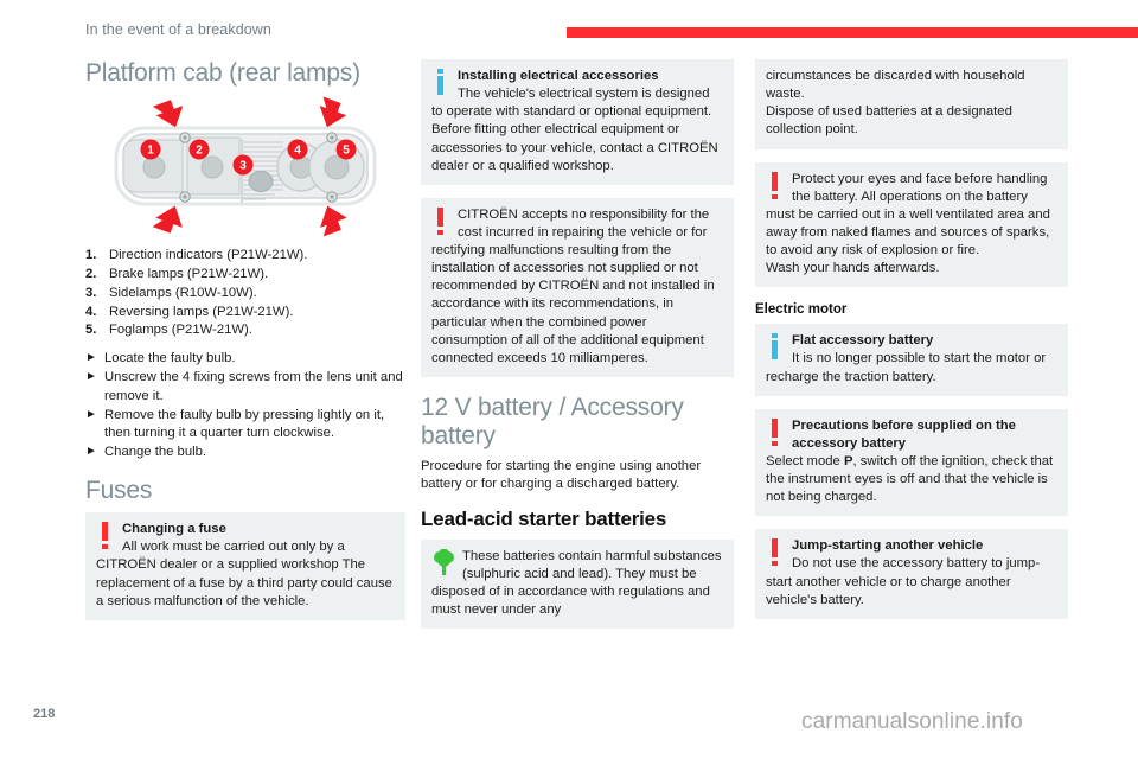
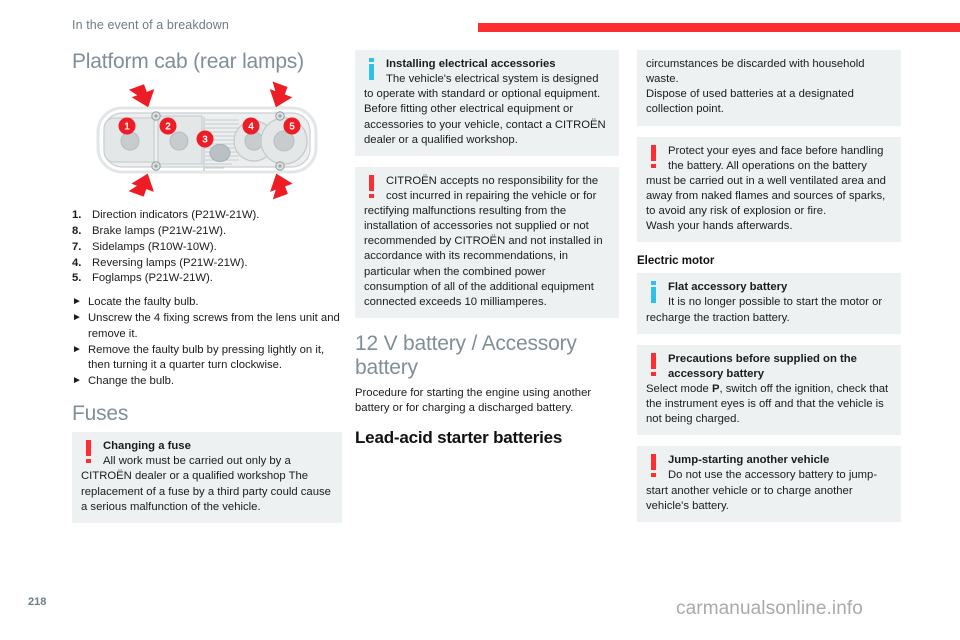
  In the event of a breakdown
  Platform cab (rear lamps)
  1
  2
  3
  4
  5
  1.
  Direction indicators (P21W-21W).
- 2.
+ 8.
  Brake lamps (P21W-21W).
- 3.
+ 7.
  Sidelamps (R10W-10W).
  4.
  Reversing lamps (P21W-21W).
  5.
  Foglamps (P21W-21W).
  ►
  Locate the faulty bulb.
  ►
  Unscrew the 4 fixing screws from the lens unit and remove it.
  ►
  Remove the faulty bulb by pressing lightly on it, then turning it a quarter turn clockwise.
  ►
  Change the bulb.
  Fuses
  Changing a fuse
- All work must be carried out only by a CITROËN dealer or a supplied workshop The replacement of a fuse by a third party could cause a serious malfunction of the vehicle.
+ All work must be carried out only by a CITROËN dealer or a qualified workshop The replacement of a fuse by a third party could cause a serious malfunction of the vehicle.
  Installing electrical accessories
  The vehicle's electrical system is designed to operate with standard or optional equipment. Before fitting other electrical equipment or accessories to your vehicle, contact a CITROËN dealer or a qualified workshop.
  CITROËN accepts no responsibility for the cost incurred in repairing the vehicle or for rectifying malfunctions resulting from the installation of accessories not supplied or not recommended by CITROËN and not installed in accordance with its recommendations, in particular when the combined power consumption of all of the additional equipment connected exceeds 10 milliamperes.
  12 V battery / Accessory battery
  Procedure for starting the engine using another battery or for charging a discharged battery.
  Lead-acid starter batteries
- These batteries contain harmful substances (sulphuric acid and lead). They must be disposed of in accordance with regulations and must never under any
  circumstances be discarded with household waste.
  Dispose of used batteries at a designated collection point.
  Protect your eyes and face before handling the battery. All operations on the battery must be carried out in a well ventilated area and away from naked flames and sources of sparks, to avoid any risk of explosion or fire.
  Wash your hands afterwards.
  Electric motor
  Flat accessory battery
  It is no longer possible to start the motor or recharge the traction battery.
  Precautions before supplied on the accessory battery
  Select mode P, switch off the ignition, check that the instrument eyes is off and that the vehicle is not being charged.
  Jump-starting another vehicle
  Do not use the accessory battery to jump-start another vehicle or to charge another vehicle's battery.
  218
  carmanualsonline.info
